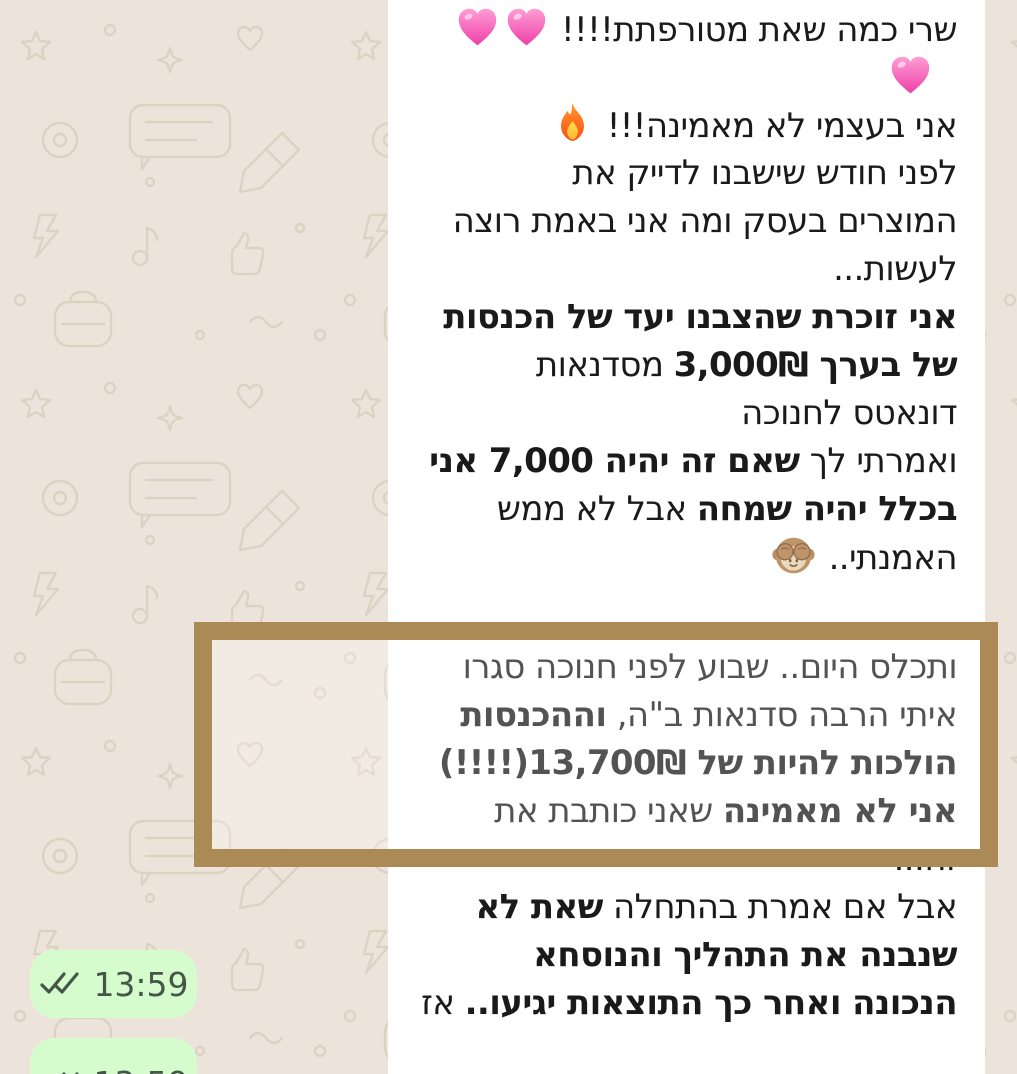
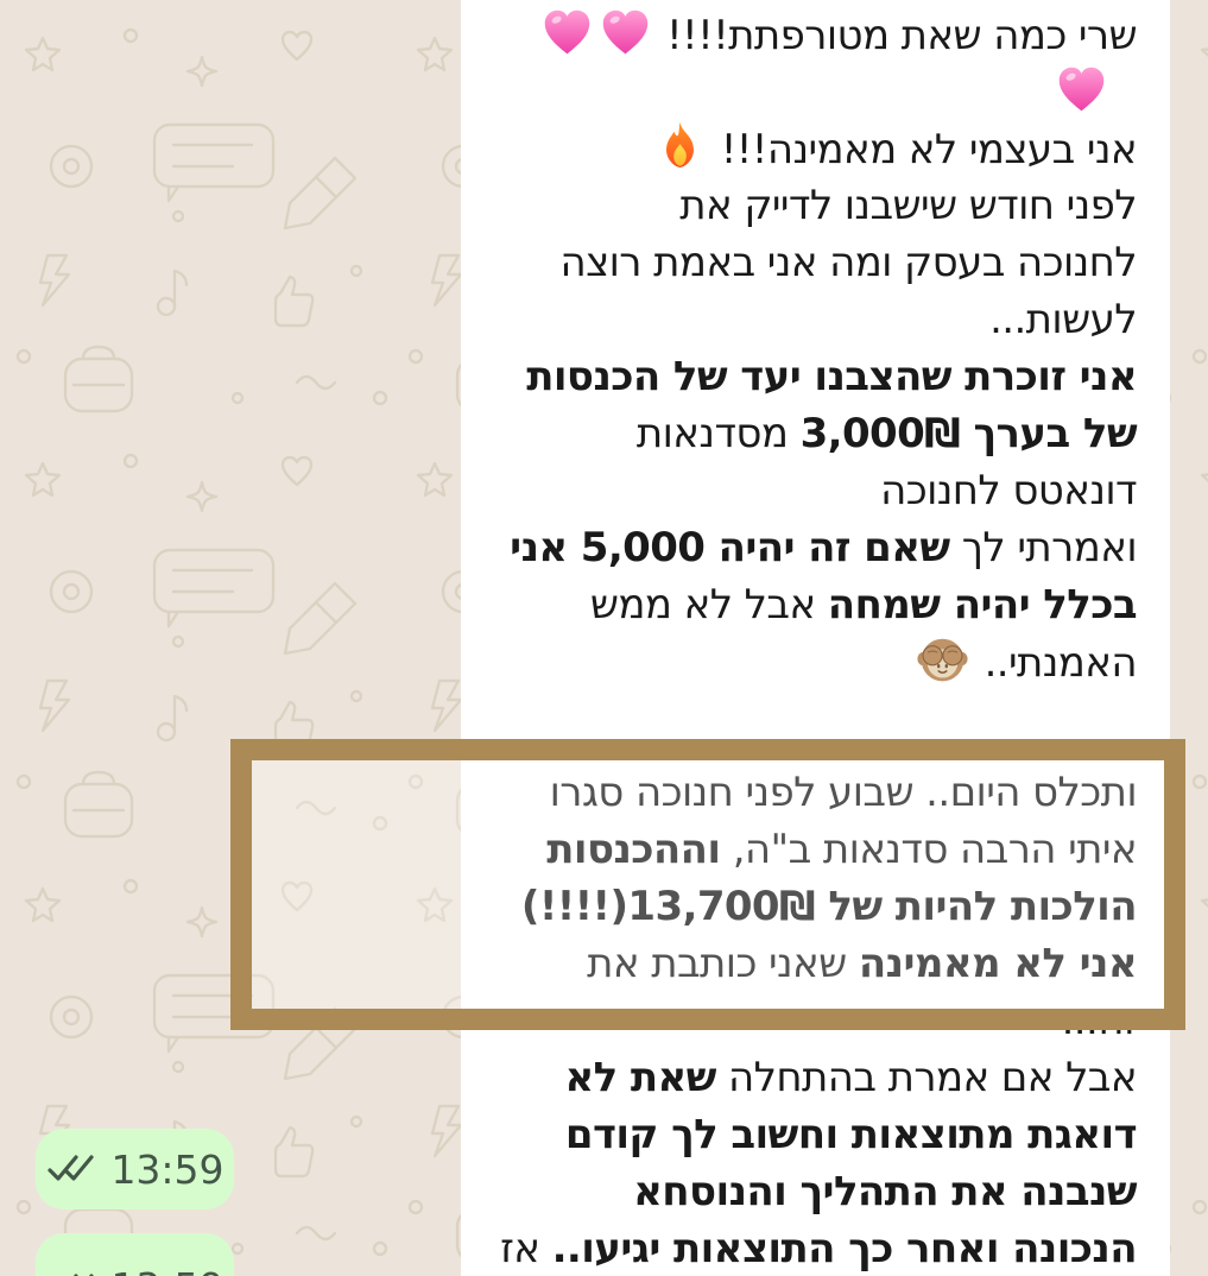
  שרי כמה שאת מטורפתת!!!!
  אני בעצמי לא מאמינה!!!
  לפני חודש שישבנו לדייק את
- המוצרים בעסק ומה אני באמת רוצה
+ לחנוכה בעסק ומה אני באמת רוצה
  לעשות...
  אני זוכרת שהצבנו יעד של הכנסות
  של בערך 3,000₪ מסדנאות
  דונאטס לחנוכה
- ואמרתי לך שאם זה יהיה 7,000 אני
+ ואמרתי לך שאם זה יהיה 5,000 אני
  בכלל יהיה שמחה אבל לא ממש
  האמנתי..
  ותכלס היום.. שבוע לפני חנוכה סגרו
  איתי הרבה סדנאות ב"ה, וההכנסות
  הולכות להיות של 13,700₪(!!!!)
  אני לא מאמינה שאני כותבת את
  זה...
  אבל אם אמרת בהתחלה שאת לא
+ דואגת מתוצאות וחשוב לך קודם
  שנבנה את התהליך והנוסחא
  הנכונה ואחר כך התוצאות יגיעו.. אז
  13:59
